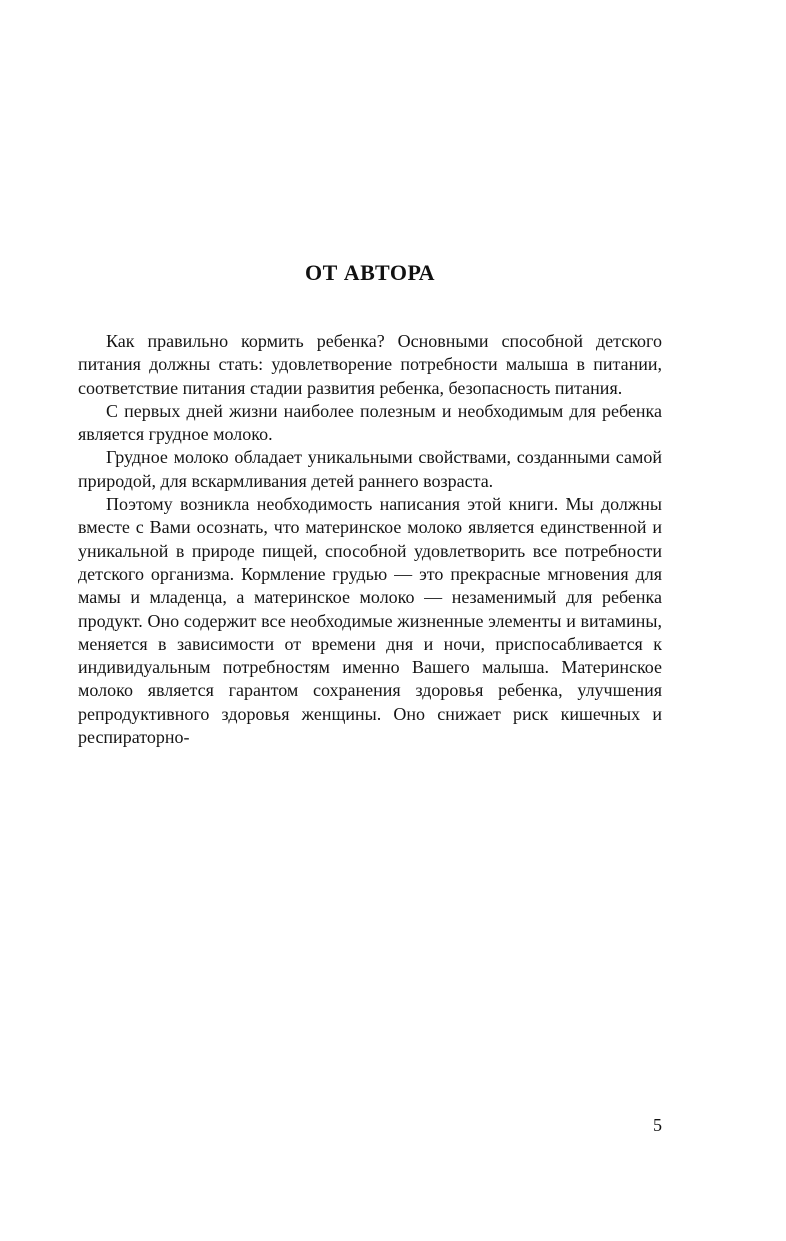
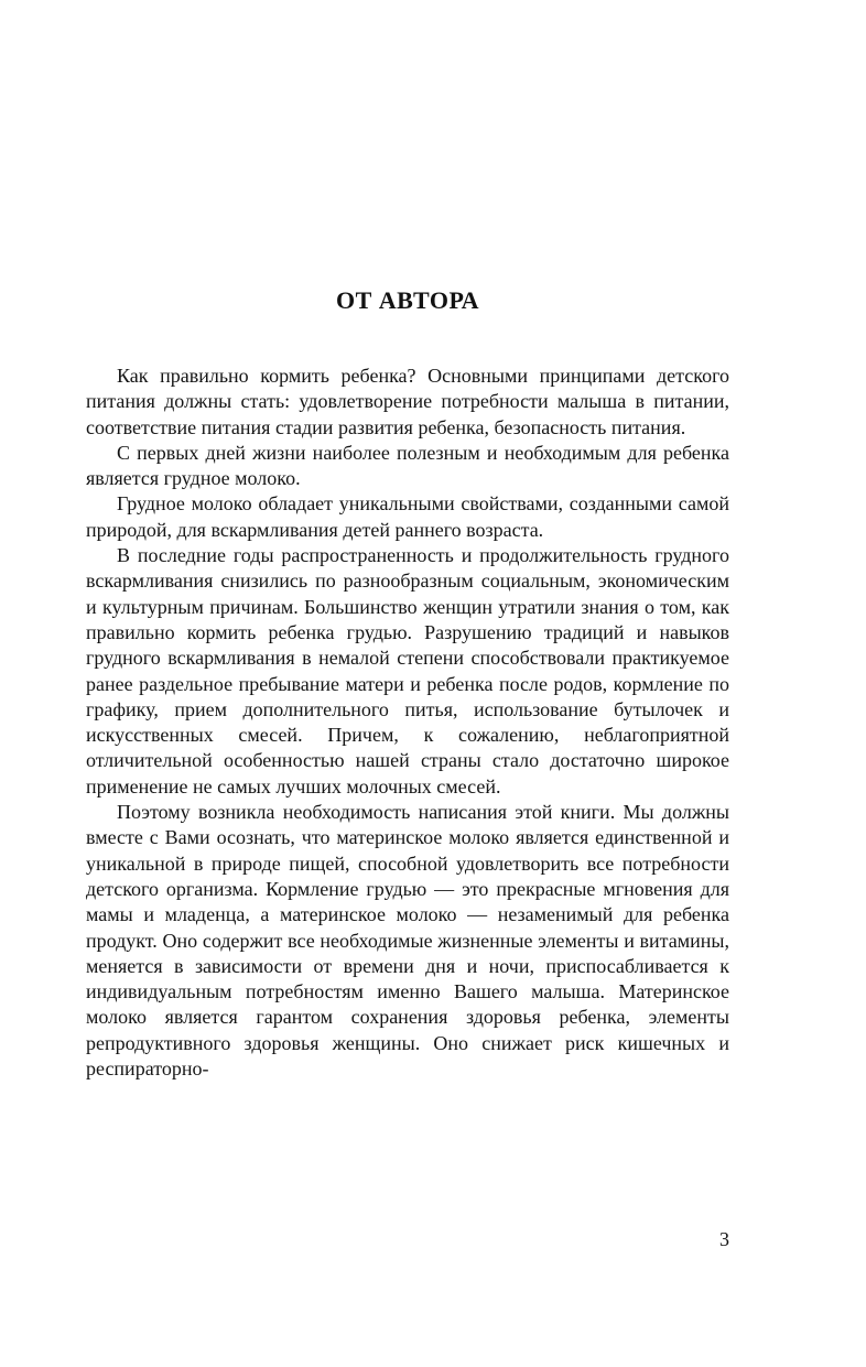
  ОТ АВТОРА
- Как правильно кормить ребенка? Основными способной детского питания должны стать: удовлетворение потребности малыша в питании, соответствие питания стадии развития ребенка, безопасность питания.
+ Как правильно кормить ребенка? Основными принципами детского питания должны стать: удовлетворение потребности малыша в питании, соответствие питания стадии развития ребенка, безопасность питания.
  С первых дней жизни наиболее полезным и необходимым для ребенка является грудное молоко.
  Грудное молоко обладает уникальными свойствами, созданными самой природой, для вскармливания детей раннего возраста.
+ В последние годы распространенность и продолжительность грудного вскармливания снизились по разнообразным социальным, экономическим и культурным причинам. Большинство женщин утратили знания о том, как правильно кормить ребенка грудью. Разрушению традиций и навыков грудного вскармливания в немалой степени способствовали практикуемое ранее раздельное пребывание матери и ребенка после родов, кормление по графику, прием дополнительного питья, использование бутылочек и искусственных смесей. Причем, к сожалению, неблагоприятной отличительной особенностью нашей страны стало достаточно широкое применение не самых лучших молочных смесей.
- Поэтому возникла необходимость написания этой книги. Мы должны вместе с Вами осознать, что материнское молоко является единственной и уникальной в природе пищей, способной удовлетворить все потребности детского организма. Кормление грудью — это прекрасные мгновения для мамы и младенца, а материнское молоко — незаменимый для ребенка продукт. Оно содержит все необходимые жизненные элементы и витамины, меняется в зависимости от времени дня и ночи, приспосабливается к индивидуальным потребностям именно Вашего малыша. Материнское молоко является гарантом сохранения здоровья ребенка, улучшения репродуктивного здоровья женщины. Оно снижает риск кишечных и респираторно-
+ Поэтому возникла необходимость написания этой книги. Мы должны вместе с Вами осознать, что материнское молоко является единственной и уникальной в природе пищей, способной удовлетворить все потребности детского организма. Кормление грудью — это прекрасные мгновения для мамы и младенца, а материнское молоко — незаменимый для ребенка продукт. Оно содержит все необходимые жизненные элементы и витамины, меняется в зависимости от времени дня и ночи, приспосабливается к индивидуальным потребностям именно Вашего малыша. Материнское молоко является гарантом сохранения здоровья ребенка, элементы репродуктивного здоровья женщины. Оно снижает риск кишечных и респираторно-
- 5
+ 3
